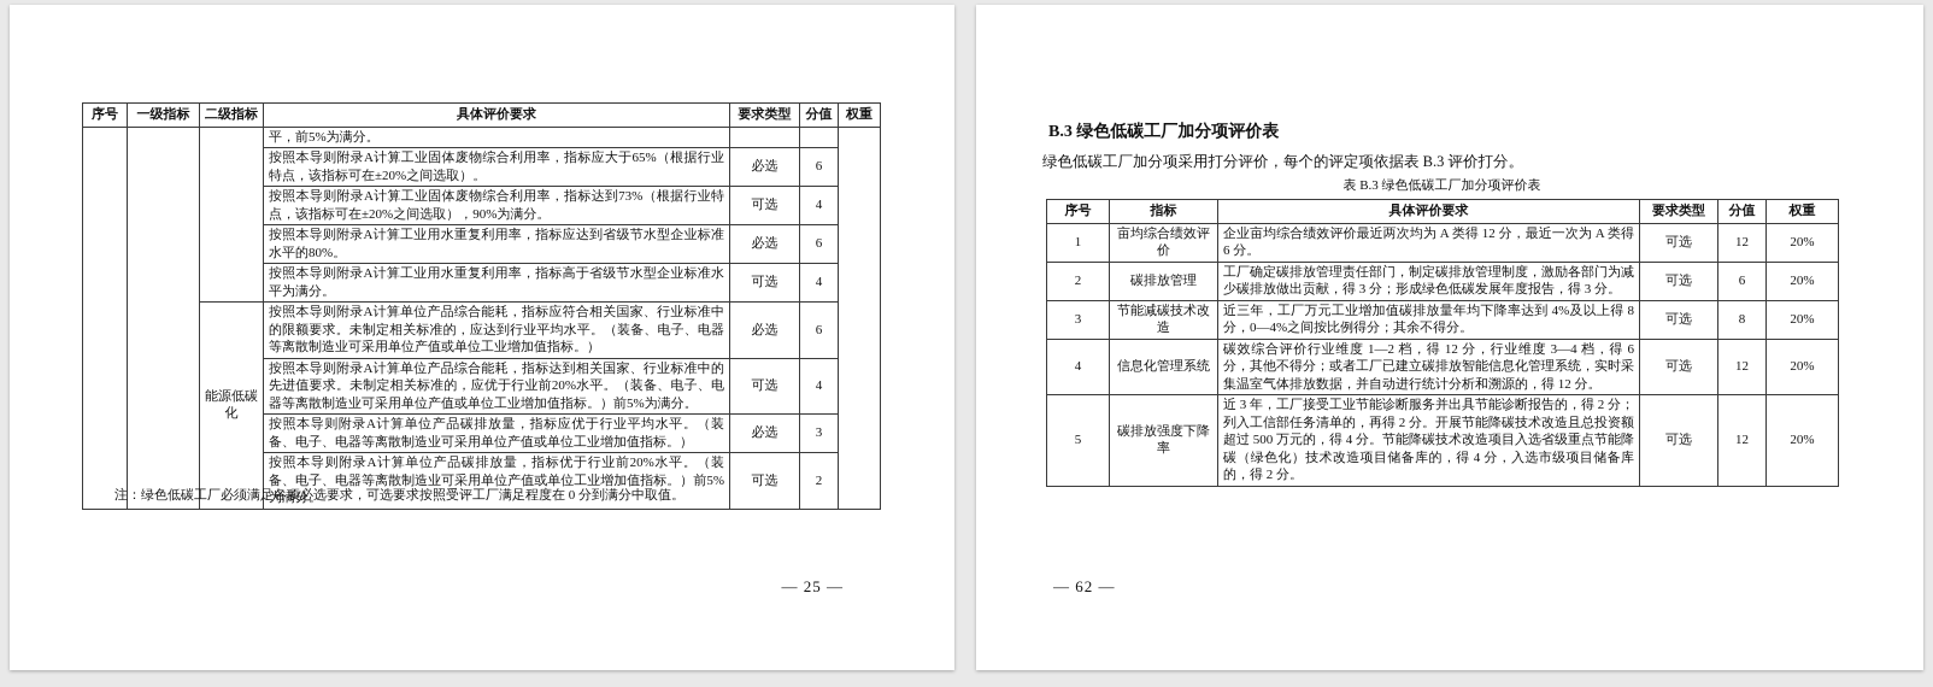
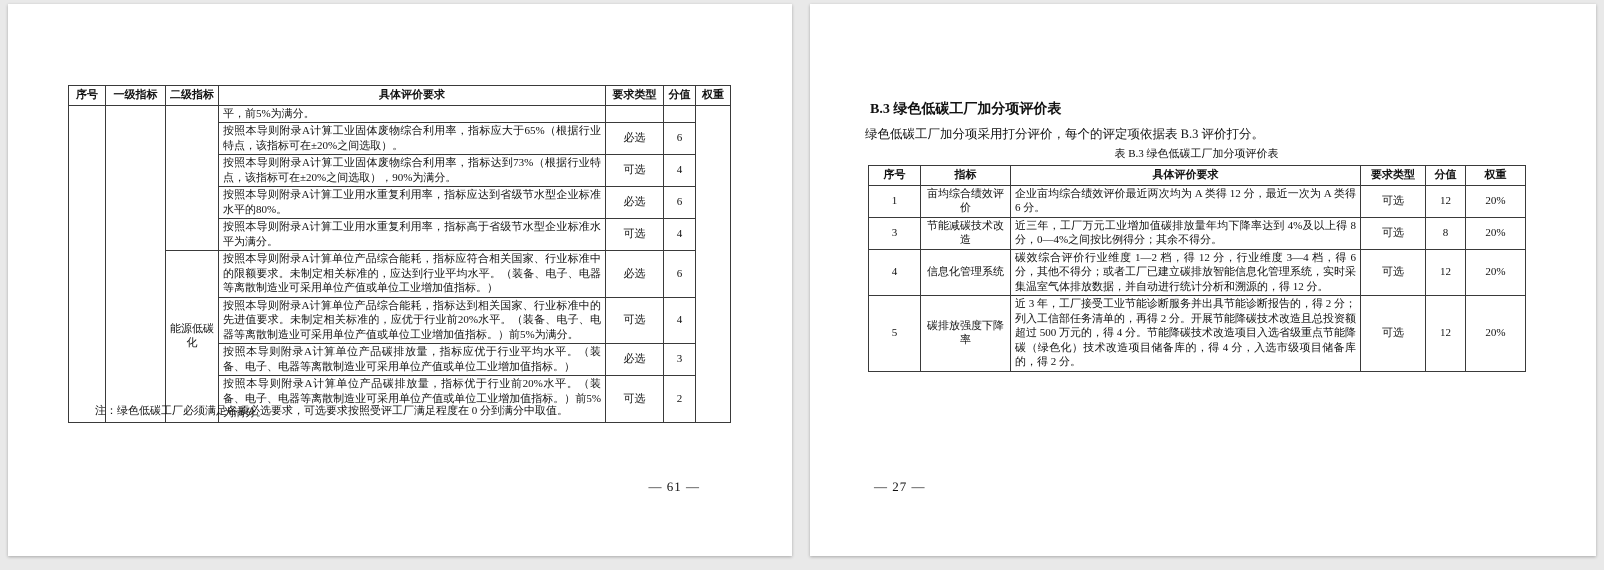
  序号	一级指标	二级指标	具体评价要求	要求类型	分值	权重
  			平，前5%为满分。
  按照本导则附录A计算工业固体废物综合利用率，指标应大于65%（根据行业特点，该指标可在±20%之间选取）。	必选	6
  按照本导则附录A计算工业固体废物综合利用率，指标达到73%（根据行业特点，该指标可在±20%之间选取），90%为满分。	可选	4
  按照本导则附录A计算工业用水重复利用率，指标应达到省级节水型企业标准水平的80%。	必选	6
  按照本导则附录A计算工业用水重复利用率，指标高于省级节水型企业标准水平为满分。	可选	4
  能源低碳化	按照本导则附录A计算单位产品综合能耗，指标应符合相关国家、行业标准中的限额要求。未制定相关标准的，应达到行业平均水平。（装备、电子、电器等离散制造业可采用单位产值或单位工业增加值指标。）	必选	6
  按照本导则附录A计算单位产品综合能耗，指标达到相关国家、行业标准中的先进值要求。未制定相关标准的，应优于行业前20%水平。（装备、电子、电器等离散制造业可采用单位产值或单位工业增加值指标。）前5%为满分。	可选	4
  按照本导则附录A计算单位产品碳排放量，指标应优于行业平均水平。（装备、电子、电器等离散制造业可采用单位产值或单位工业增加值指标。）	必选	3
  按照本导则附录A计算单位产品碳排放量，指标优于行业前20%水平。（装备、电子、电器等离散制造业可采用单位产值或单位工业增加值指标。）前5%为满分。	可选	2
  注：绿色低碳工厂必须满足各项必选要求，可选要求按照受评工厂满足程度在 0 分到满分中取值。
- — 25 —
+ — 61 —
  B.3 绿色低碳工厂加分项评价表
  绿色低碳工厂加分项采用打分评价，每个的评定项依据表 B.3 评价打分。
  表 B.3 绿色低碳工厂加分项评价表
  序号	指标	具体评价要求	要求类型	分值	权重
  1	亩均综合绩效评价	企业亩均综合绩效评价最近两次均为 A 类得 12 分，最近一次为 A 类得 6 分。	可选	12	20%
- 2	碳排放管理	工厂确定碳排放管理责任部门，制定碳排放管理制度，激励各部门为减少碳排放做出贡献，得 3 分；形成绿色低碳发展年度报告，得 3 分。	可选	6	20%
  3	节能减碳技术改造	近三年，工厂万元工业增加值碳排放量年均下降率达到 4%及以上得 8 分，0—4%之间按比例得分；其余不得分。	可选	8	20%
  4	信息化管理系统	碳效综合评价行业维度 1—2 档，得 12 分，行业维度 3—4 档，得 6 分，其他不得分；或者工厂已建立碳排放智能信息化管理系统，实时采集温室气体排放数据，并自动进行统计分析和溯源的，得 12 分。	可选	12	20%
  5	碳排放强度下降率	近 3 年，工厂接受工业节能诊断服务并出具节能诊断报告的，得 2 分；列入工信部任务清单的，再得 2 分。开展节能降碳技术改造且总投资额超过 500 万元的，得 4 分。节能降碳技术改造项目入选省级重点节能降碳（绿色化）技术改造项目储备库的，得 4 分，入选市级项目储备库的，得 2 分。	可选	12	20%
- — 62 —
+ — 27 —
